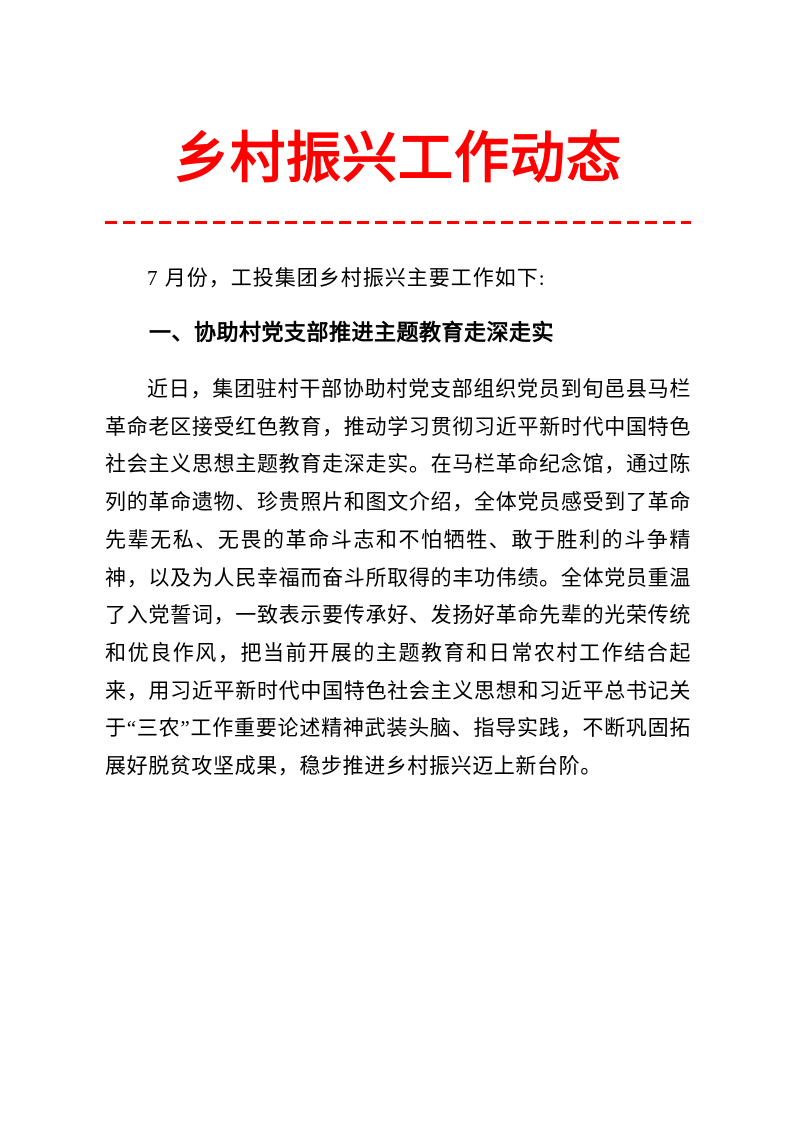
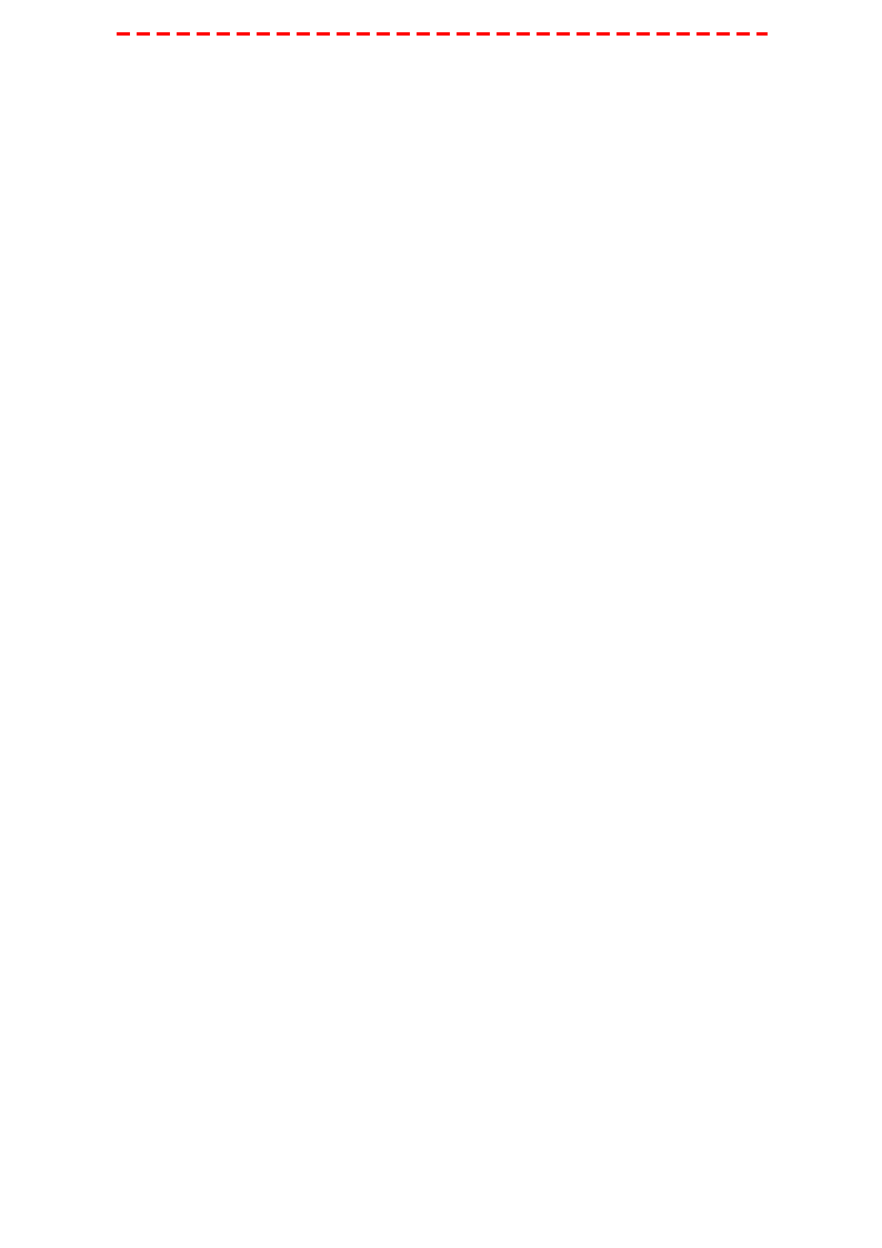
- 乡村振兴工作动态
- 7 月份，工投集团乡村振兴主要工作如下:
- 一、协助村党支部推进主题教育走深走实
- 近日，集团驻村干部协助村党支部组织党员到旬邑县马栏革命老区接受红色教育，推动学习贯彻习近平新时代中国特色社会主义思想主题教育走深走实。在马栏革命纪念馆，通过陈列的革命遗物、珍贵照片和图文介绍，全体党员感受到了革命先辈无私、无畏的革命斗志和不怕牺牲、敢于胜利的斗争精神，以及为人民幸福而奋斗所取得的丰功伟绩。全体党员重温了入党誓词，一致表示要传承好、发扬好革命先辈的光荣传统和优良作风，把当前开展的主题教育和日常农村工作结合起来，用习近平新时代中国特色社会主义思想和习近平总书记关于“三农”工作重要论述精神武装头脑、指导实践，不断巩固拓展好脱贫攻坚成果，稳步推进乡村振兴迈上新台阶。
